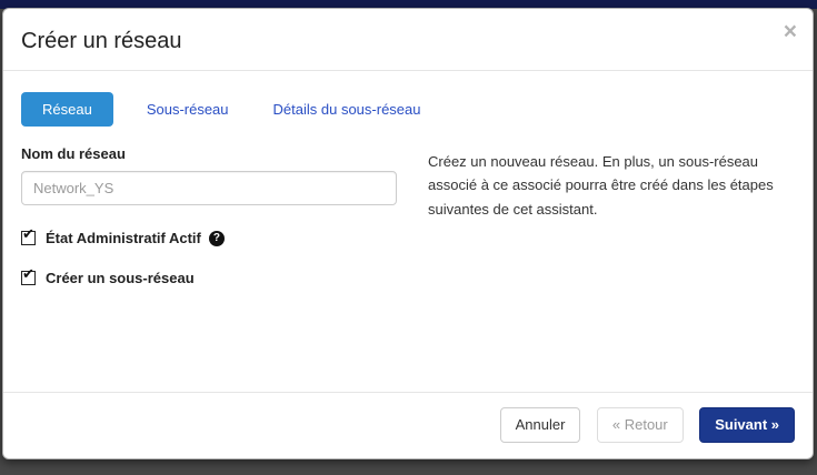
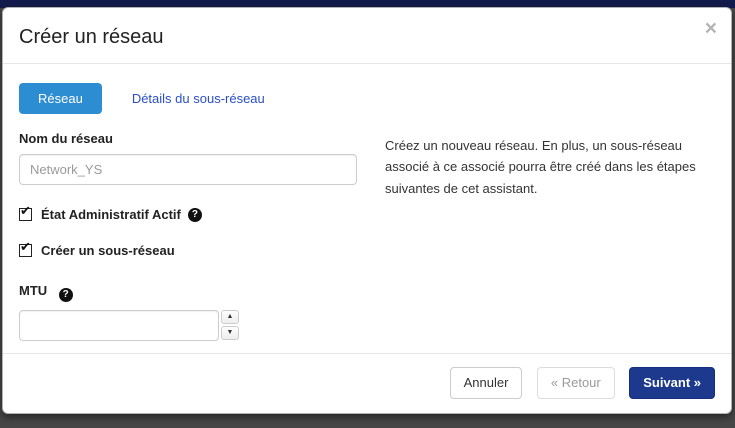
  Créer un réseau
  ×
  Réseau
- Sous-réseau
  Détails du sous-réseau
  Nom du réseau
  Network_YS
  ✔
  État Administratif Actif
  ?
  ✔
  Créer un sous-réseau
+ MTU ?
  Créez un nouveau réseau. En plus, un sous-réseau associé à ce associé pourra être créé dans les étapes suivantes de cet assistant.
  Annuler « Retour Suivant »
